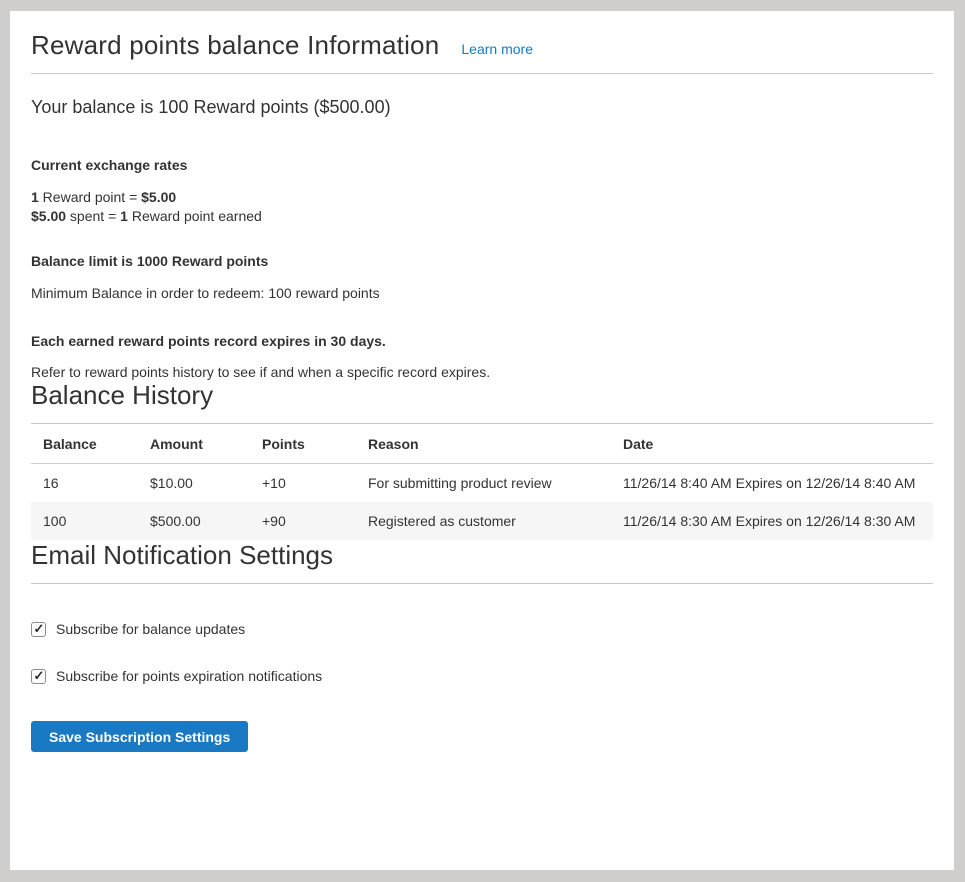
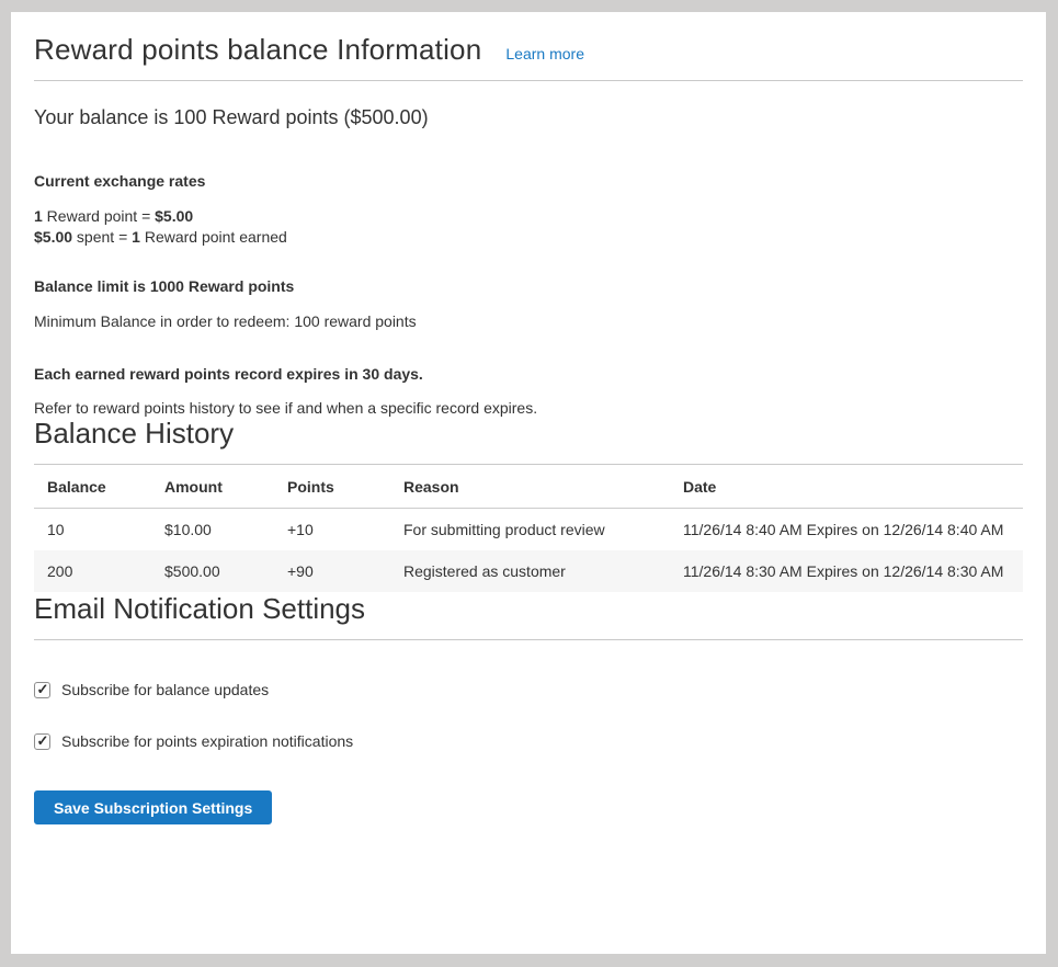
  Reward points balance Information
  Learn more
  Your balance is 100 Reward points ($500.00)
  Current exchange rates
  1 Reward point = $5.00
  $5.00 spent = 1 Reward point earned
  Balance limit is 1000 Reward points
  Minimum Balance in order to redeem: 100 reward points
  Each earned reward points record expires in 30 days.
  Refer to reward points history to see if and when a specific record expires.
  Balance History
  Balance	Amount	Points	Reason	Date
- 16	$10.00	+10	For submitting product review	11/26/14 8:40 AM Expires on 12/26/14 8:40 AM
+ 10	$10.00	+10	For submitting product review	11/26/14 8:40 AM Expires on 12/26/14 8:40 AM
- 100	$500.00	+90	Registered as customer	11/26/14 8:30 AM Expires on 12/26/14 8:30 AM
+ 200	$500.00	+90	Registered as customer	11/26/14 8:30 AM Expires on 12/26/14 8:30 AM
  Email Notification Settings
  Subscribe for balance updates
  Subscribe for points expiration notifications
  Save Subscription Settings
